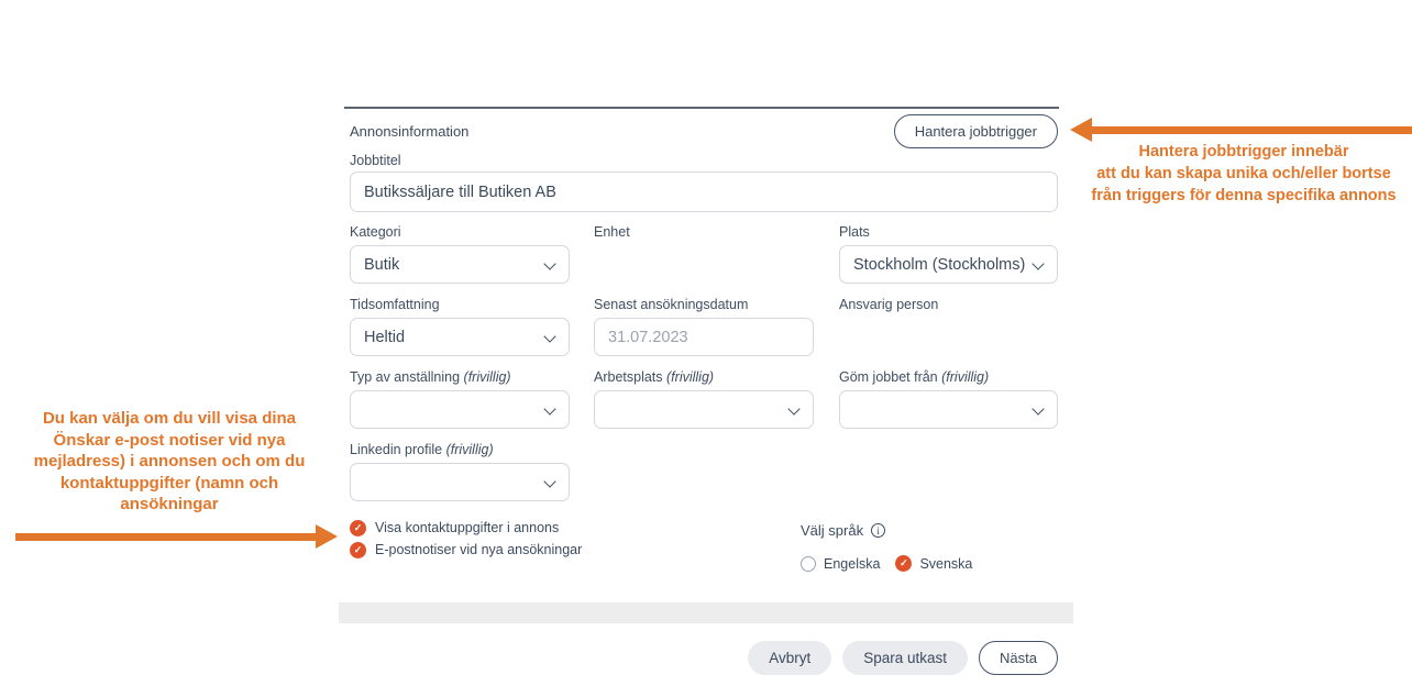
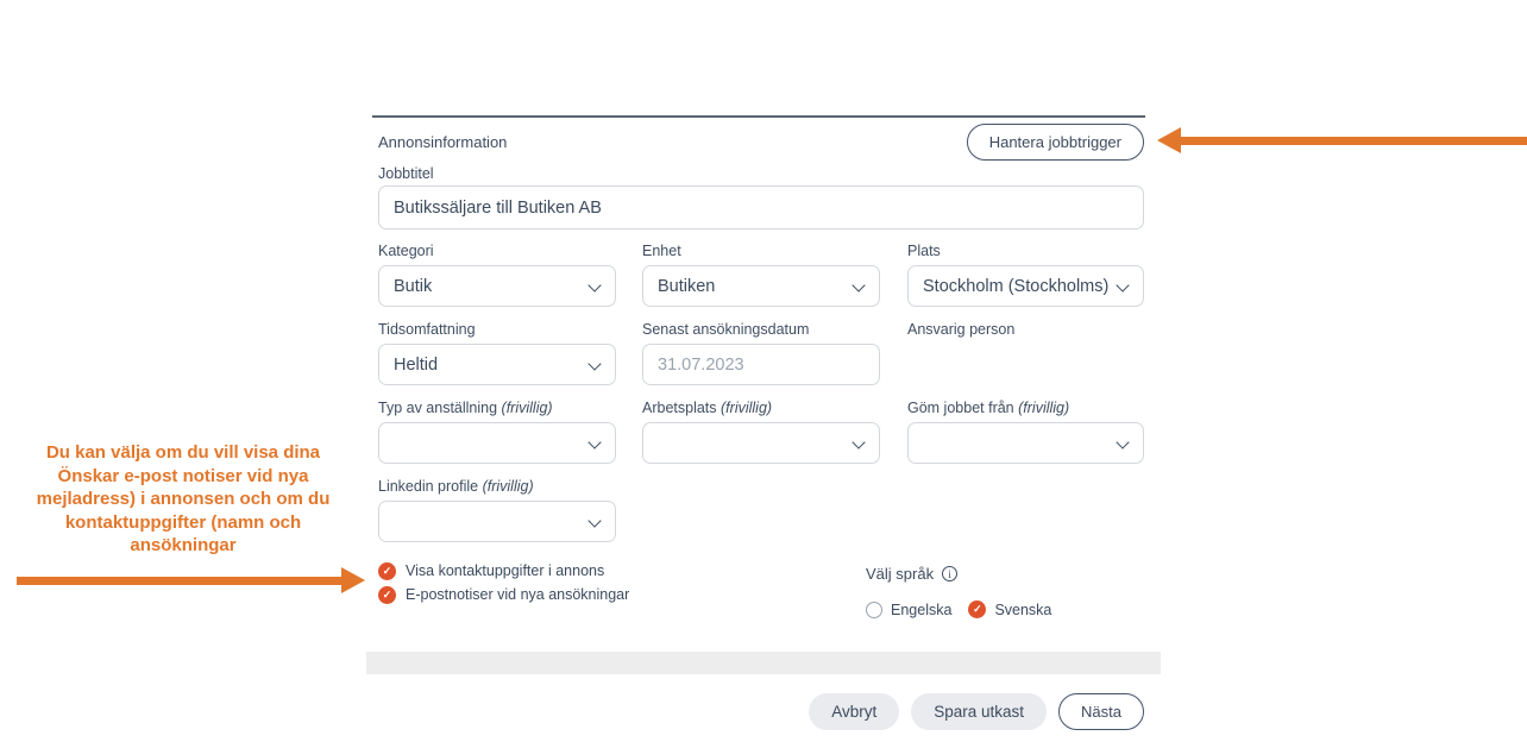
  Annonsinformation
  Hantera jobbtrigger
  Jobbtitel
  Butikssäljare till Butiken AB
  Kategori
  Butik
  Enhet
+ Butiken
  Plats
  Stockholm (Stockholms)
  Tidsomfattning
  Heltid
  Senast ansökningsdatum
  31.07.2023
  Ansvarig person
  Typ av anställning (frivillig)
  Arbetsplats (frivillig)
  Göm jobbet från (frivillig)
  Linkedin profile (frivillig)
  ✓
  Visa kontaktuppgifter i annons
  ✓
  E-postnotiser vid nya ansökningar
  Välj språk
  i
  Engelska
  ✓
  Svenska
  Avbryt
  Spara utkast
  Nästa
- Hantera jobbtrigger innebär
- att du kan skapa unika och/eller bortse
- från triggers för denna specifika annons
  Du kan välja om du vill visa dina
  Önskar e-post notiser vid nya
  mejladress) i annonsen och om du
  kontaktuppgifter (namn och
  ansökningar
